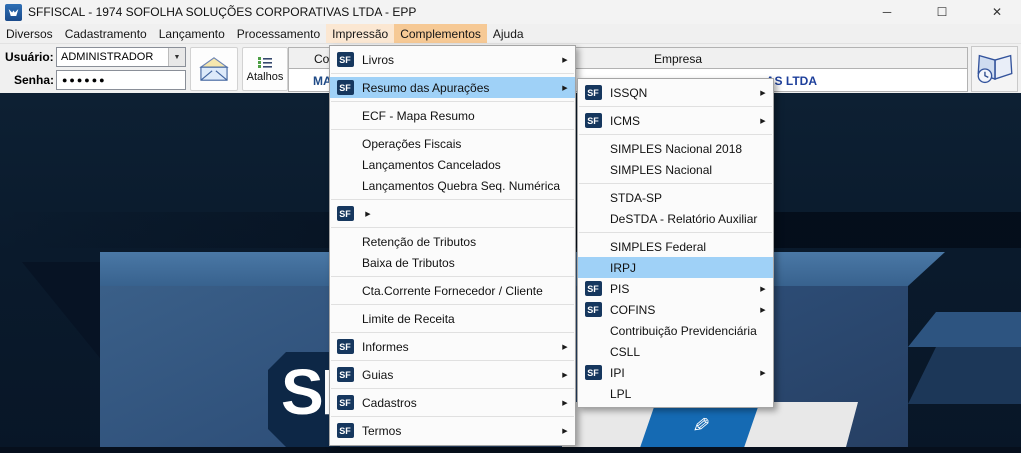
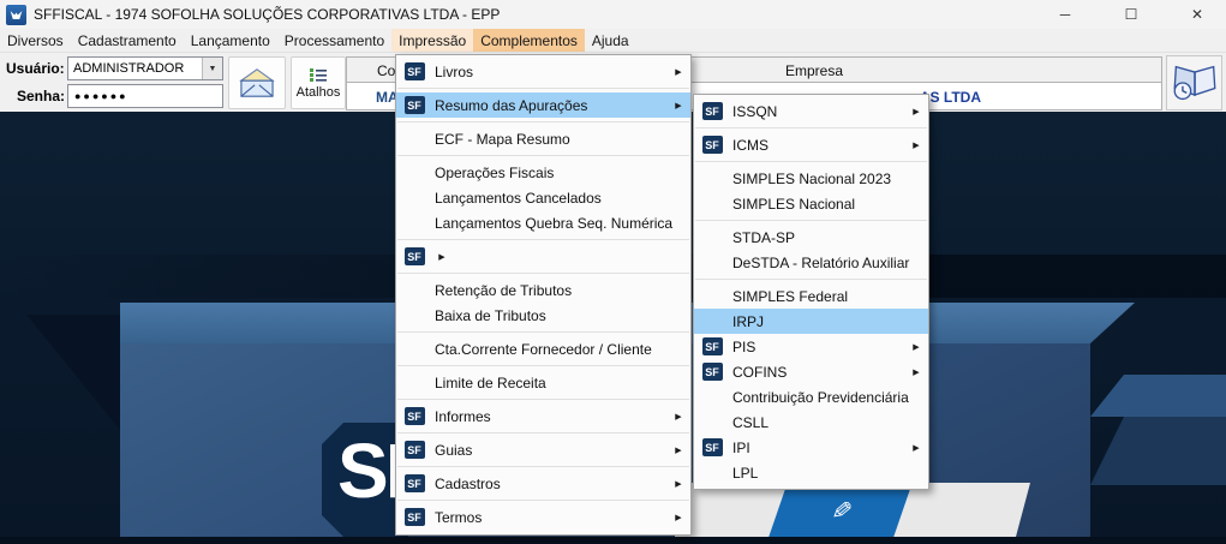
  SFFISCAL - 1974 SOFOLHA SOLUÇÕES CORPORATIVAS LTDA - EPP
  ─
  ☐
  ✕
  Diversos
  Cadastramento
  Lançamento
  Processamento
  Impressão
  Complementos
  Ajuda
  Usuário:
  ADMINISTRADOR
  Senha:
  ●●●●●●
  Atalhos
  Co
  Empresa
  MA
  S LTDA
  SF
  Livros
  SF
  Resumo das Apurações
  ECF - Mapa Resumo
  Operações Fiscais
  Lançamentos Cancelados
  Lançamentos Quebra Seq. Numérica
  SF
  Retenção de Tributos
  Baixa de Tributos
  Cta.Corrente Fornecedor / Cliente
  Limite de Receita
  SF
  Informes
  SF
  Guias
  SF
  Cadastros
  SF
  Termos
  SF
  ISSQN
  SF
  ICMS
- SIMPLES Nacional 2018
+ SIMPLES Nacional 2023
  SIMPLES Nacional
  STDA-SP
  DeSTDA - Relatório Auxiliar
  SIMPLES Federal
  IRPJ
  SF
  PIS
  SF
  COFINS
  Contribuição Previdenciária
  CSLL
  SF
  IPI
  LPL
